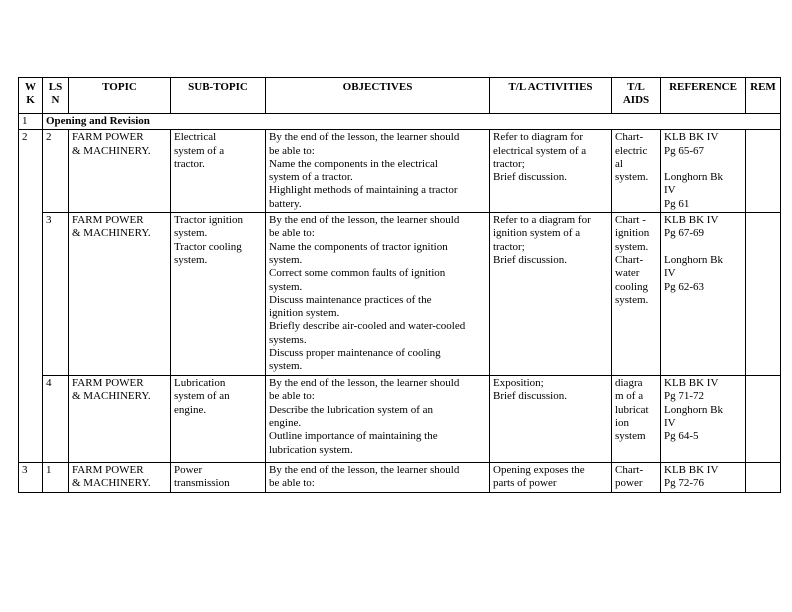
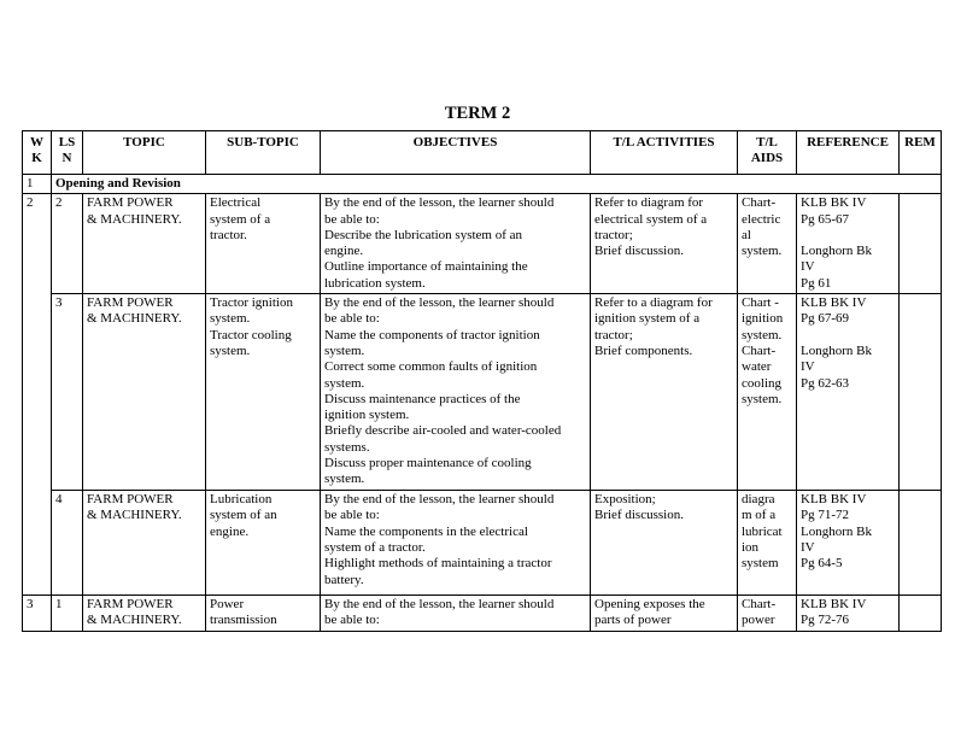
+ TERM 2
  W K	LS N	TOPIC	SUB-TOPIC	OBJECTIVES	T/L ACTIVITIES	T/L AIDS	REFERENCE	REM
  1	Opening and Revision
- 2	2	FARM POWER & MACHINERY.	Electrical system of a tractor.	By the end of the lesson, the learner should be able to: Name the components in the electrical system of a tractor. Highlight methods of maintaining a tractor battery.	Refer to diagram for electrical system of a tractor; Brief discussion.	Chart- electric al system.	KLB BK IV Pg 65-67 Longhorn Bk IV Pg 61
+ 2	2	FARM POWER & MACHINERY.	Electrical system of a tractor.	By the end of the lesson, the learner should be able to: Describe the lubrication system of an engine. Outline importance of maintaining the lubrication system.	Refer to diagram for electrical system of a tractor; Brief discussion.	Chart- electric al system.	KLB BK IV Pg 65-67 Longhorn Bk IV Pg 61
- 3	FARM POWER & MACHINERY.	Tractor ignition system. Tractor cooling system.	By the end of the lesson, the learner should be able to: Name the components of tractor ignition system. Correct some common faults of ignition system. Discuss maintenance practices of the ignition system. Briefly describe air-cooled and water-cooled systems. Discuss proper maintenance of cooling system.	Refer to a diagram for ignition system of a tractor; Brief discussion.	Chart - ignition system. Chart- water cooling system.	KLB BK IV Pg 67-69 Longhorn Bk IV Pg 62-63
+ 3	FARM POWER & MACHINERY.	Tractor ignition system. Tractor cooling system.	By the end of the lesson, the learner should be able to: Name the components of tractor ignition system. Correct some common faults of ignition system. Discuss maintenance practices of the ignition system. Briefly describe air-cooled and water-cooled systems. Discuss proper maintenance of cooling system.	Refer to a diagram for ignition system of a tractor; Brief components.	Chart - ignition system. Chart- water cooling system.	KLB BK IV Pg 67-69 Longhorn Bk IV Pg 62-63
- 4	FARM POWER & MACHINERY.	Lubrication system of an engine.	By the end of the lesson, the learner should be able to: Describe the lubrication system of an engine. Outline importance of maintaining the lubrication system.	Exposition; Brief discussion.	diagra m of a lubricat ion system	KLB BK IV Pg 71-72 Longhorn Bk IV Pg 64-5
+ 4	FARM POWER & MACHINERY.	Lubrication system of an engine.	By the end of the lesson, the learner should be able to: Name the components in the electrical system of a tractor. Highlight methods of maintaining a tractor battery.	Exposition; Brief discussion.	diagra m of a lubricat ion system	KLB BK IV Pg 71-72 Longhorn Bk IV Pg 64-5
  3	1	FARM POWER & MACHINERY.	Power transmission	By the end of the lesson, the learner should be able to:	Opening exposes the parts of power	Chart- power	KLB BK IV Pg 72-76
